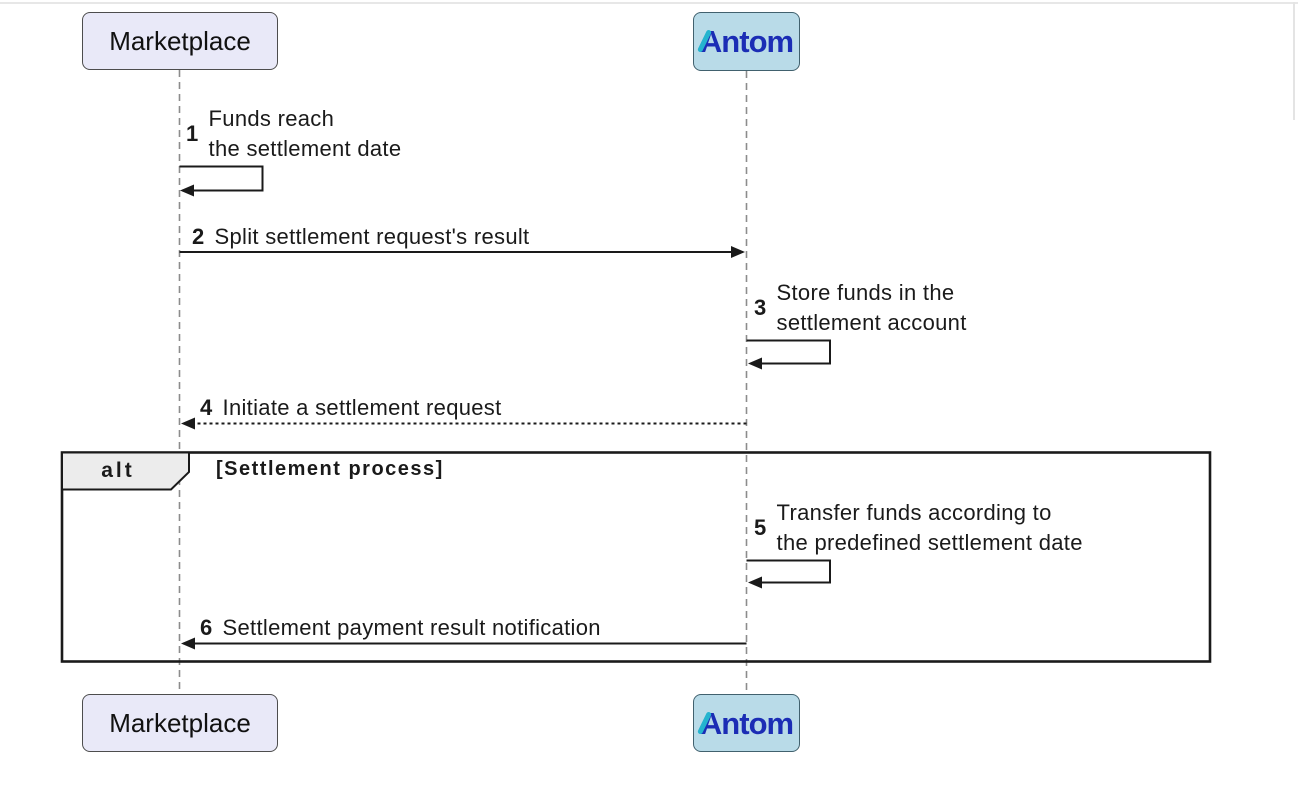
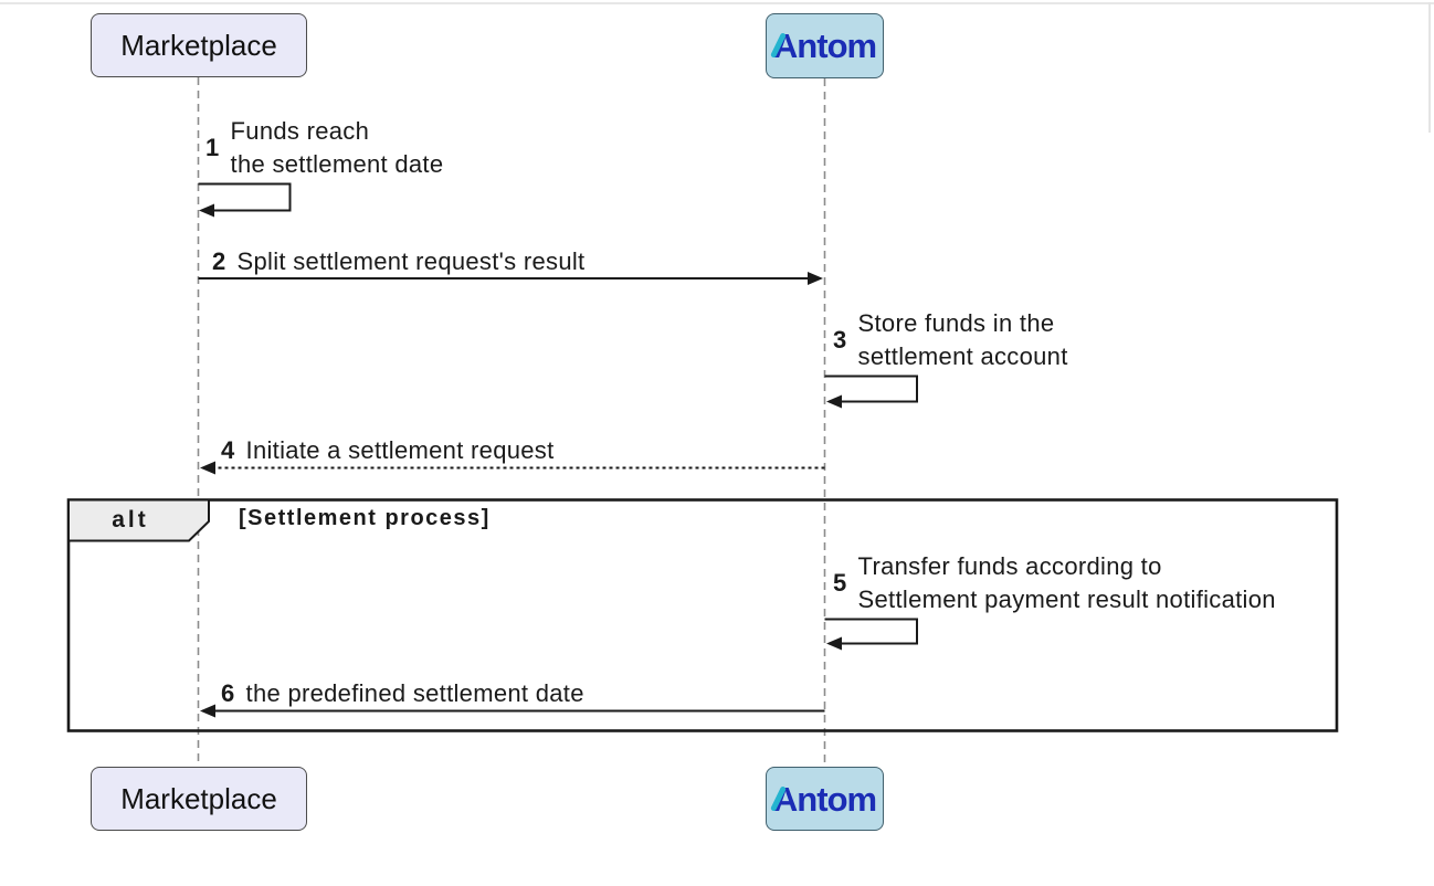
  Marketplace
  Antom
  Marketplace
  Antom
  1
  Funds reach
  the settlement date
  2
  Split settlement request's result
  3
  Store funds in the
  settlement account
  4
  Initiate a settlement request
  alt
  [Settlement process]
  5
  Transfer funds according to
- the predefined settlement date
+ Settlement payment result notification
  6
- Settlement payment result notification
+ the predefined settlement date
